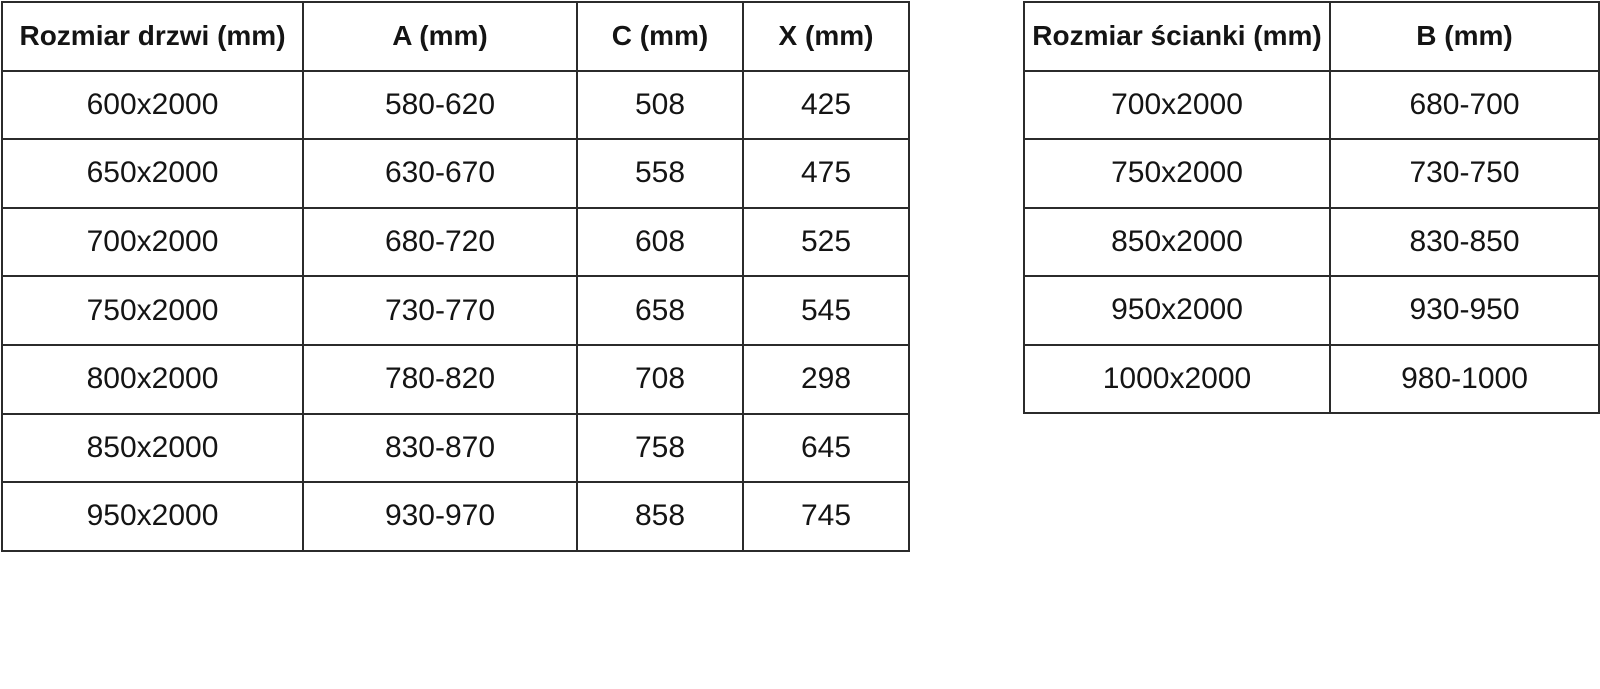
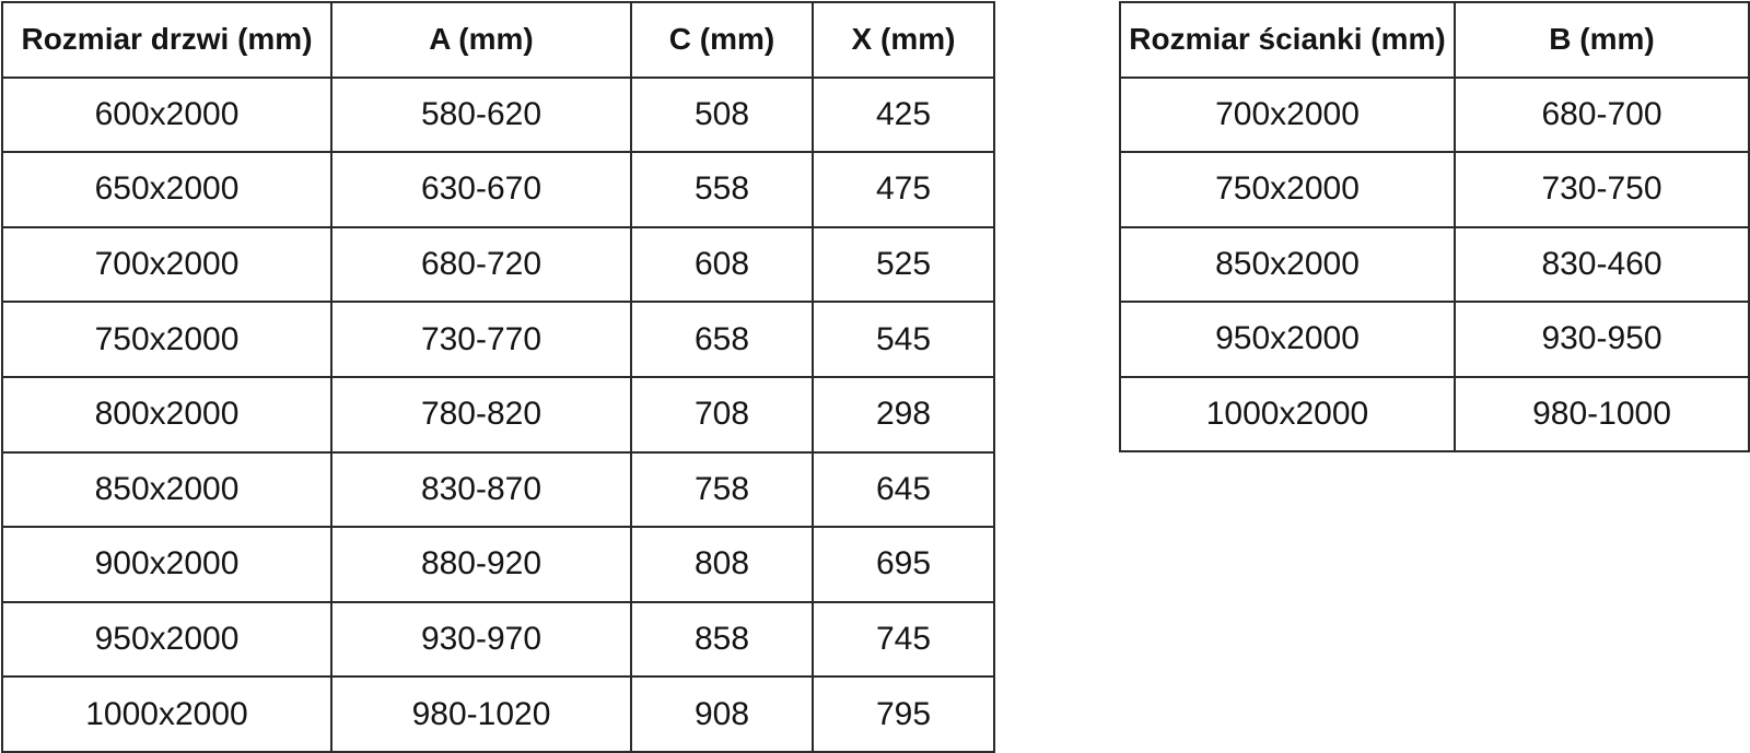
  Rozmiar drzwi (mm)	A (mm)	C (mm)	X (mm)
  600x2000	580-620	508	425
  650x2000	630-670	558	475
  700x2000	680-720	608	525
  750x2000	730-770	658	545
  800x2000	780-820	708	298
  850x2000	830-870	758	645
+ 900x2000	880-920	808	695
  950x2000	930-970	858	745
+ 1000x2000	980-1020	908	795
  Rozmiar ścianki (mm)	B (mm)
  700x2000	680-700
  750x2000	730-750
- 850x2000	830-850
+ 850x2000	830-460
  950x2000	930-950
  1000x2000	980-1000
